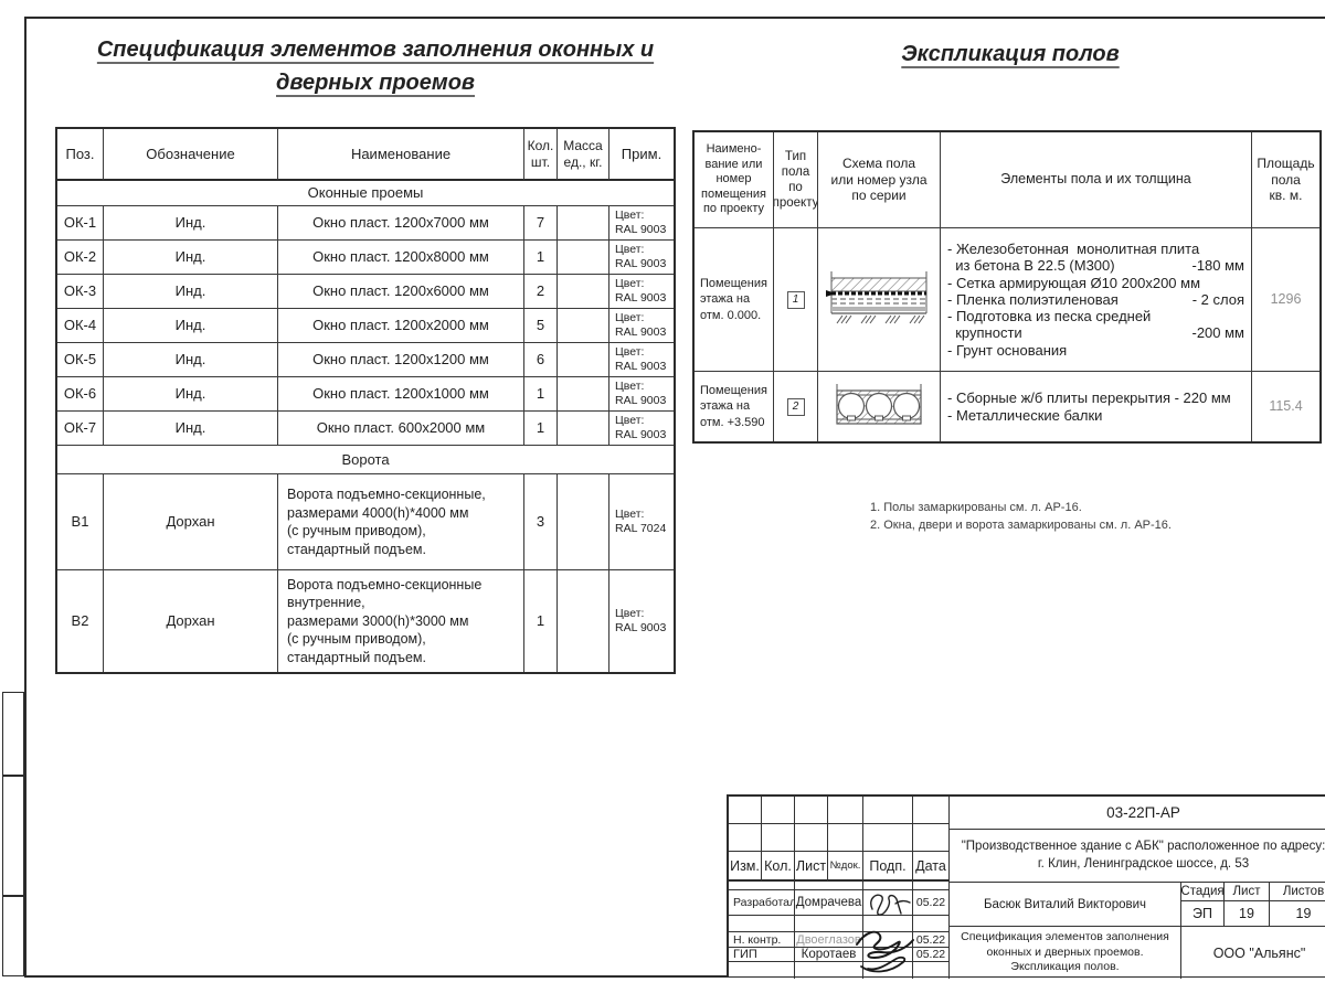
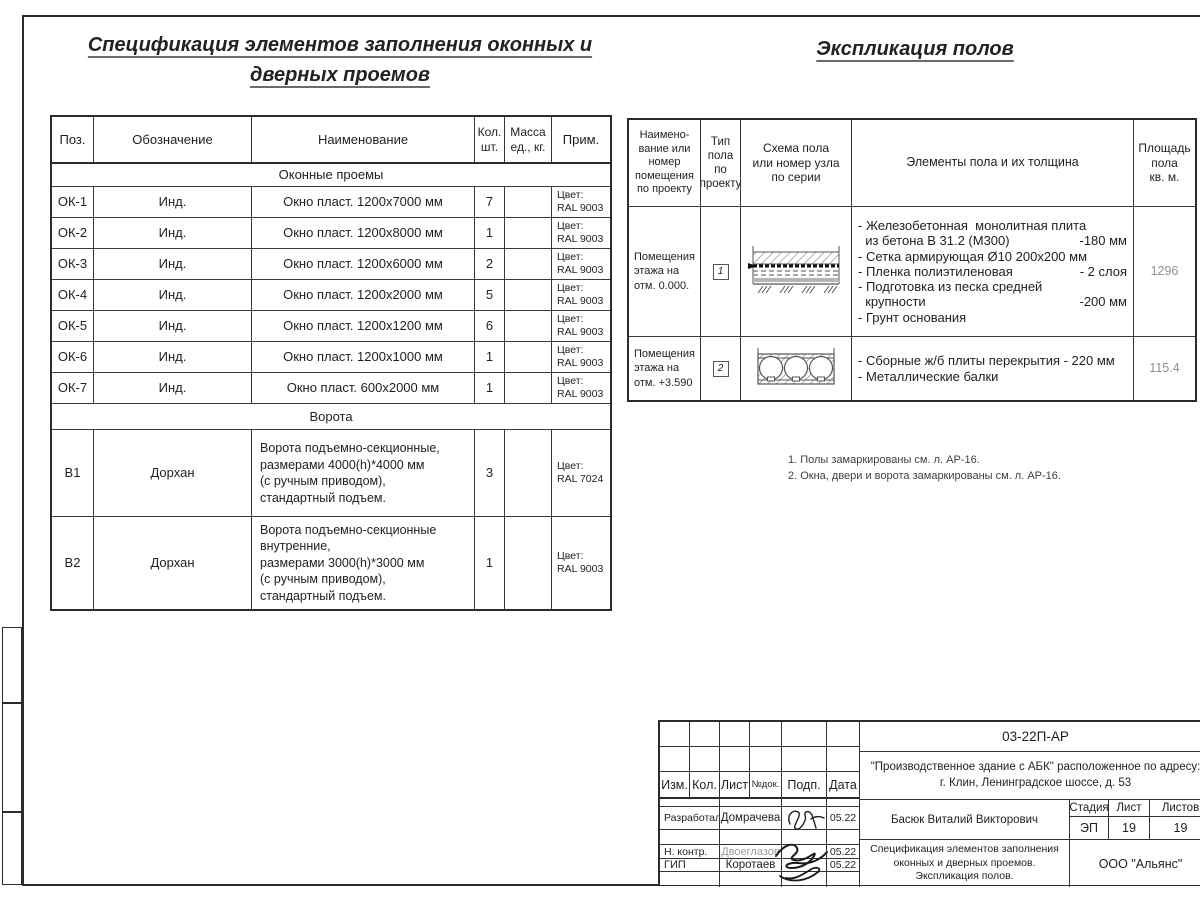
  Спецификация элементов заполнения оконных и
  дверных проемов
  Экспликация полов
  Поз.
  Обозначение
  Наименование
  Кол.
  шт.
  Масса
  ед., кг.
  Прим.
  Оконные проемы
  ОК-1
  Инд.
  Окно пласт. 1200х7000 мм
  7
  Цвет:
  RAL 9003
  ОК-2
  Инд.
  Окно пласт. 1200х8000 мм
  1
  Цвет:
  RAL 9003
  ОК-3
  Инд.
  Окно пласт. 1200х6000 мм
  2
  Цвет:
  RAL 9003
  ОК-4
  Инд.
  Окно пласт. 1200х2000 мм
  5
  Цвет:
  RAL 9003
  ОК-5
  Инд.
  Окно пласт. 1200х1200 мм
  6
  Цвет:
  RAL 9003
  ОК-6
  Инд.
  Окно пласт. 1200х1000 мм
  1
  Цвет:
  RAL 9003
  ОК-7
  Инд.
  Окно пласт. 600х2000 мм
  1
  Цвет:
  RAL 9003
  Ворота
  В1
  Дорхан
  Ворота подъемно-секционные,
  размерами 4000(h)*4000 мм
  (с ручным приводом),
  стандартный подъем.
  3
  Цвет:
  RAL 7024
  В2
  Дорхан
  Ворота подъемно-секционные
  внутренние,
  размерами 3000(h)*3000 мм
  (с ручным приводом),
  стандартный подъем.
  1
  Цвет:
  RAL 9003
  Наимено-
  вание или
  номер
  помещения
  по проекту
  Тип
  пола
  по
  проекту
  Схема пола
  или номер узла
  по серии
  Элементы пола и их толщина
  Площадь
  пола
  кв. м.
  Помещения
  этажа на
  отм. 0.000.
  1
  - Железобетонная монолитная плита
- из бетона В 22.5 (М300)
+ из бетона В 31.2 (М300)
  -180 мм
  - Сетка армирующая Ø10 200х200 мм
  - Пленка полиэтиленовая
  - 2 слоя
  - Подготовка из песка средней
  крупности
  -200 мм
  - Грунт основания
  1296
  Помещения
  этажа на
  отм. +3.590
  2
  - Сборные ж/б плиты перекрытия - 220 мм
  - Металлические балки
  115.4
  1. Полы замаркированы см. л. АР-16.
  2. Окна, двери и ворота замаркированы см. л. АР-16.
  Изм.
  Кол.
  Лист
  №док.
  Подп.
  Дата
  Разработал
  Домрачева
  05.22
  Н. контр.
  Двоеглазов
  05.22
  ГИП
  Коротаев
  05.22
  03-22П-АР
  "Производственное здание с АБК" расположенное по адресу:
  г. Клин, Ленинградское шоссе, д. 53
  Басюк Виталий Викторович
  Стадия
  Лист
  Листов
  ЭП
  19
  19
  Спецификация элементов заполнения
  оконных и дверных проемов.
  Экспликация полов.
  ООО "Альянс"
